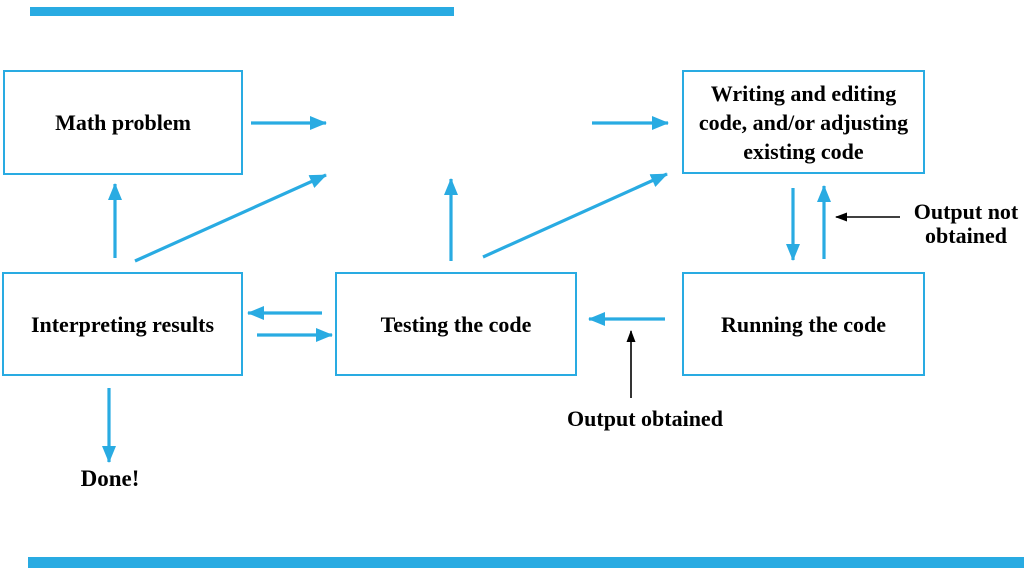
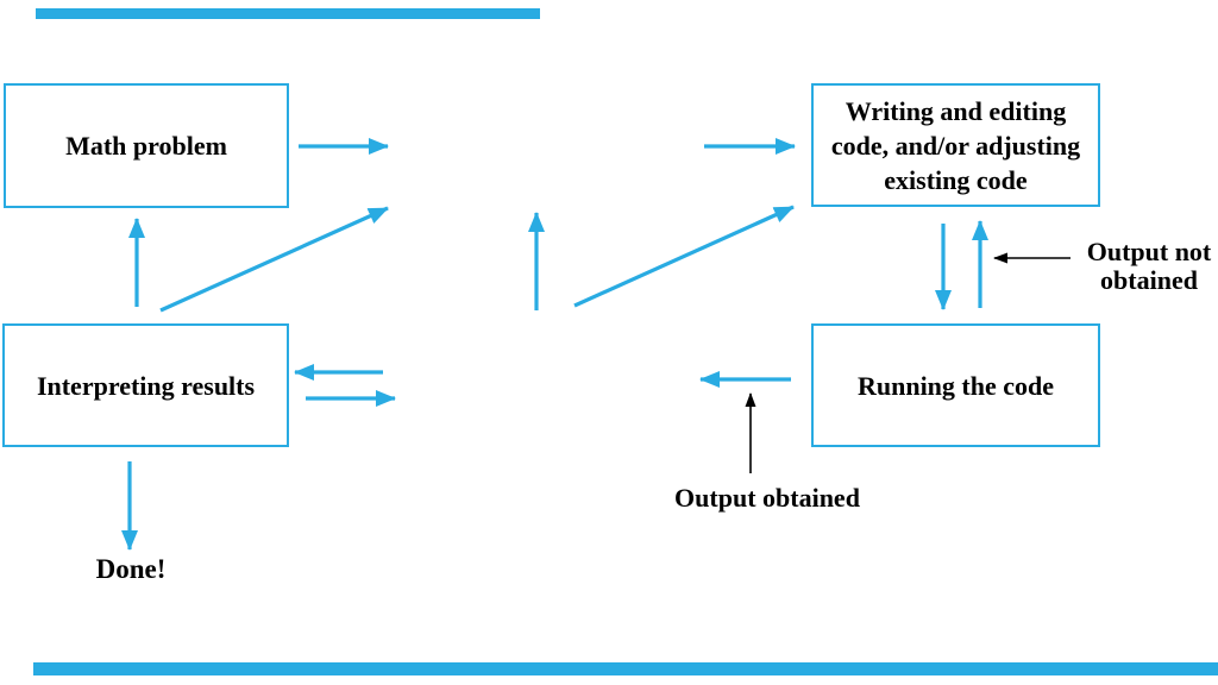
  Math problem
  Writing and editing
  code, and/or adjusting
  existing code
  Interpreting results
- Testing the code
  Running the code
  Output not
  obtained
  Output obtained
  Done!
